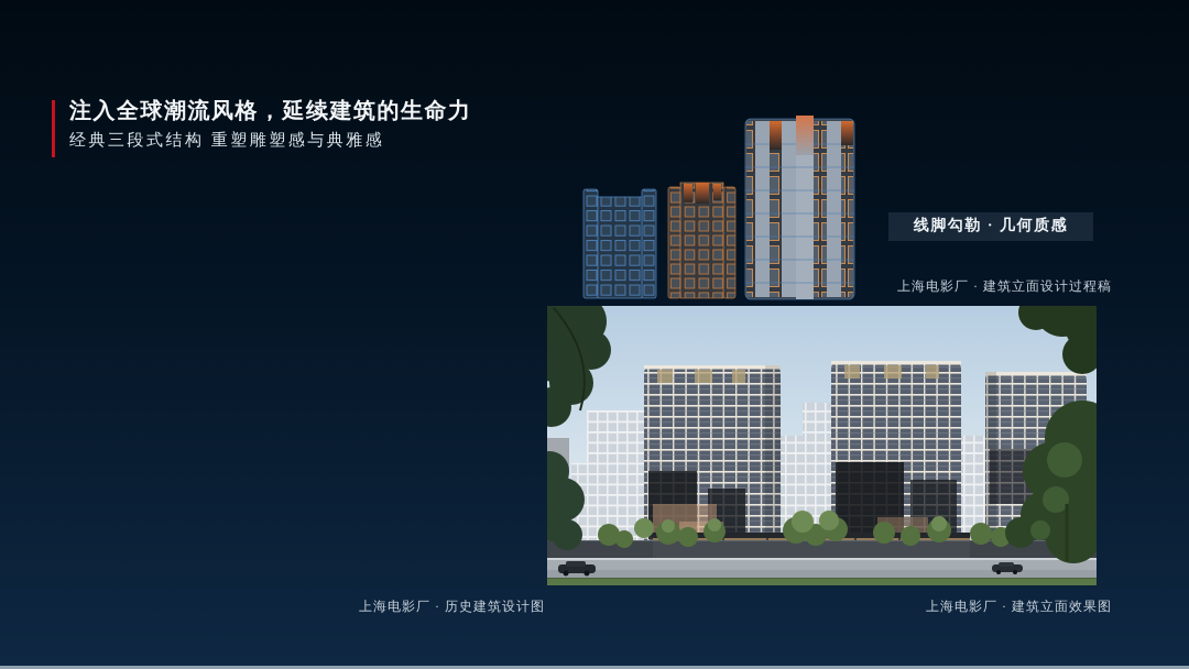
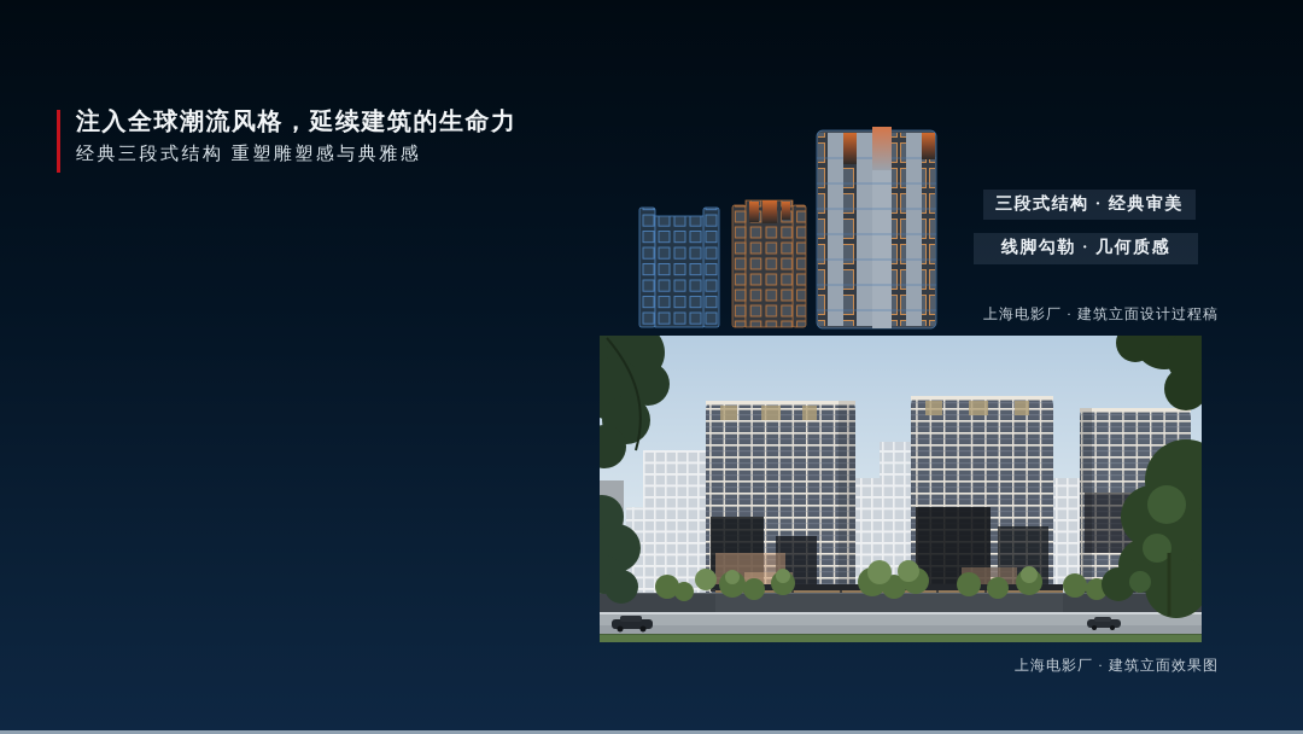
  注入全球潮流风格，延续建筑的生命力
  经典三段式结构 重塑雕塑感与典雅感
+ 三段式结构 · 经典审美
  线脚勾勒 · 几何质感
  上海电影厂 · 建筑立面设计过程稿
- 上海电影厂 · 历史建筑设计图
  上海电影厂 · 建筑立面效果图
